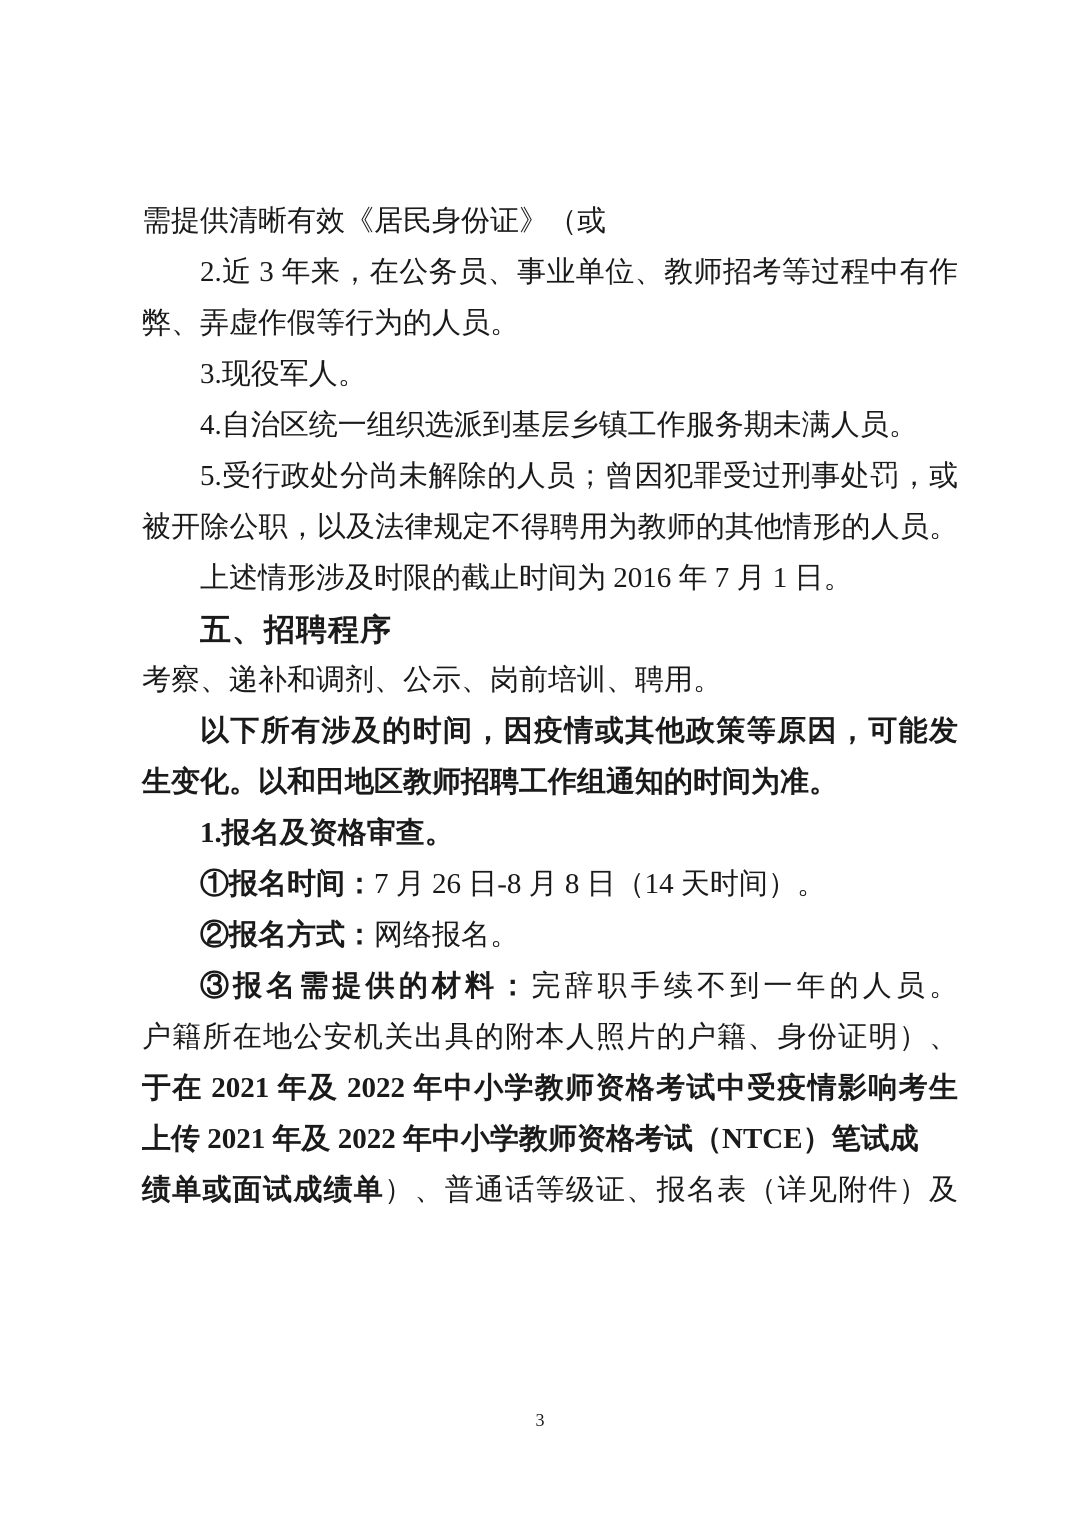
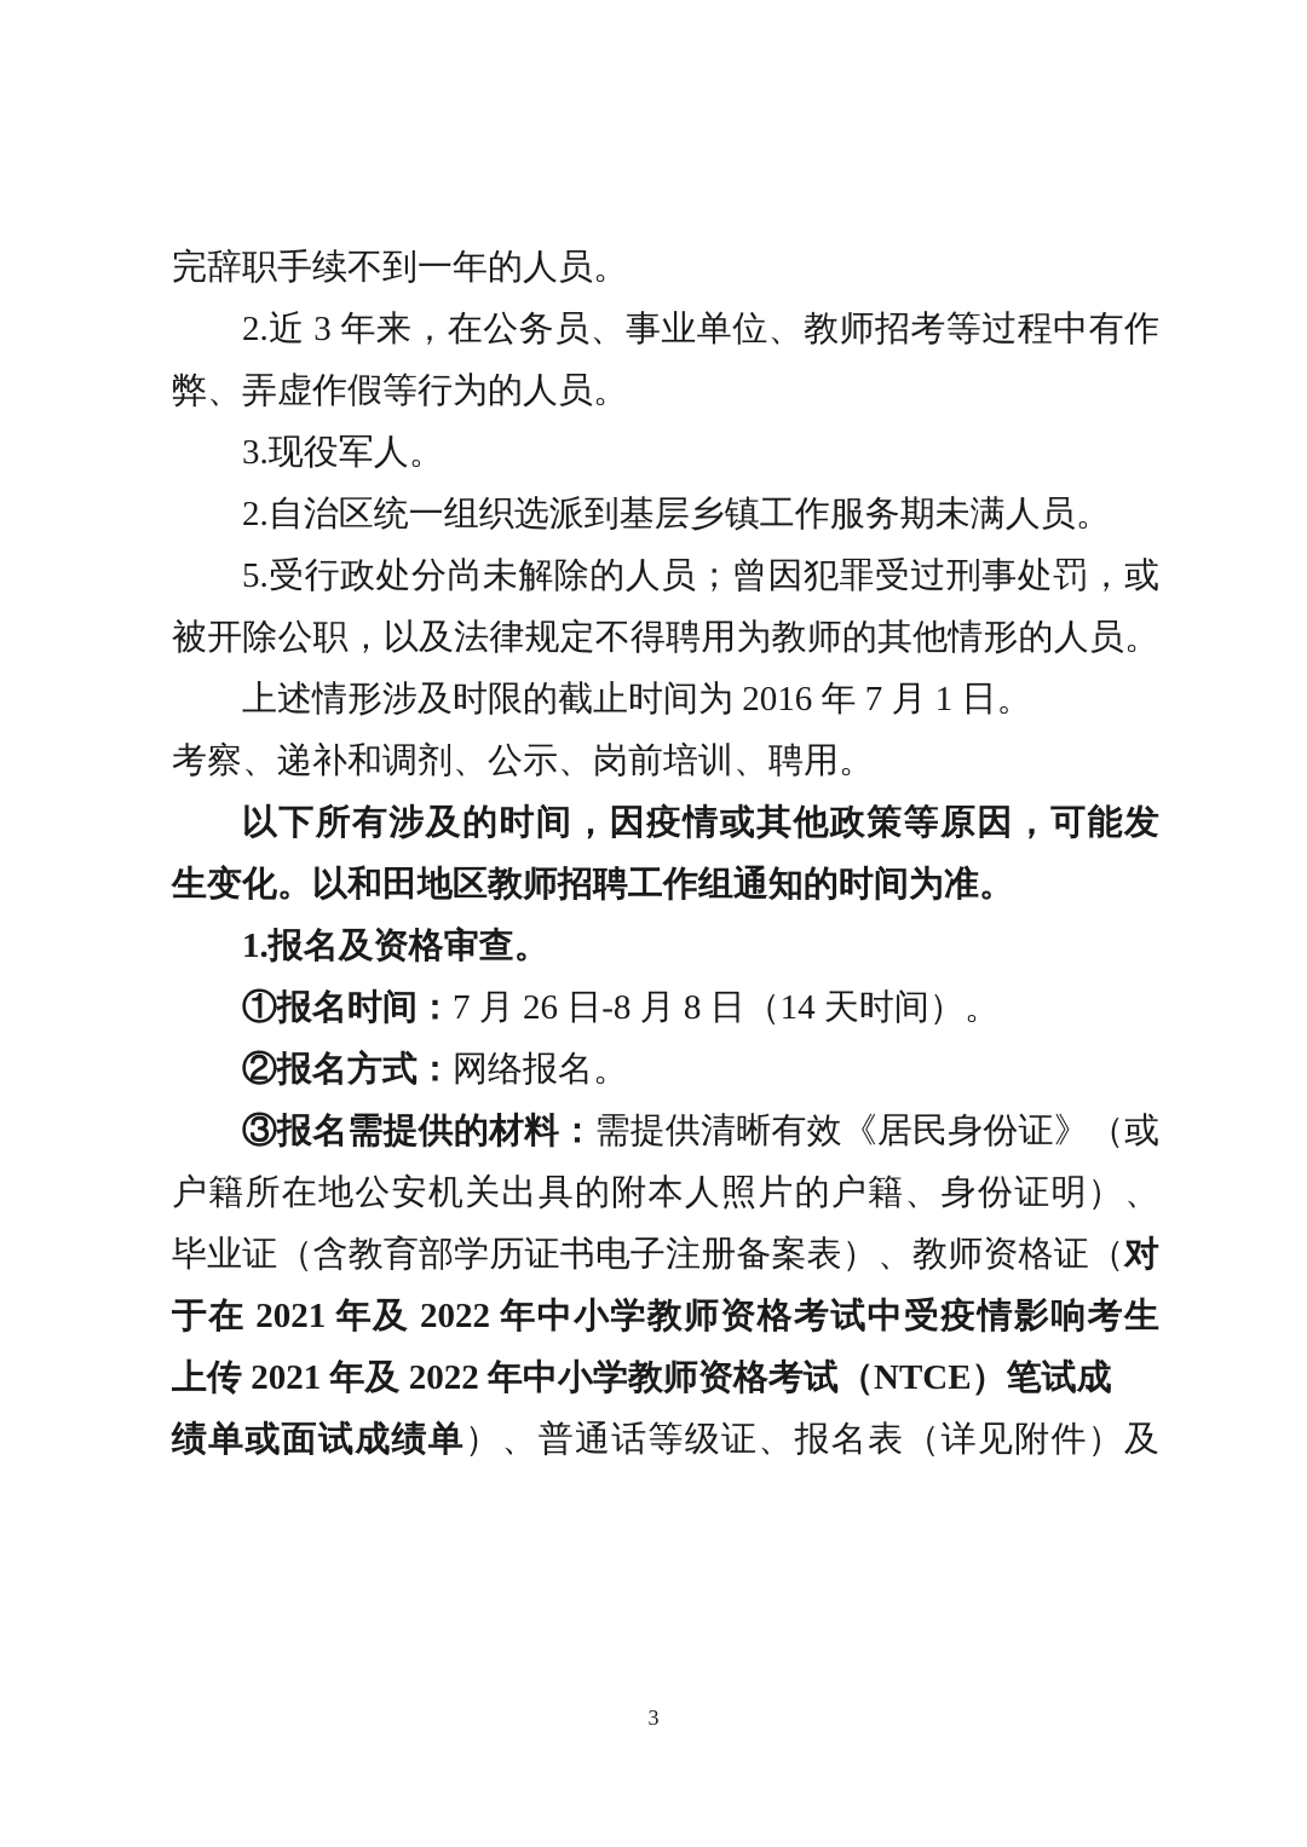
- 需提供清晰有效《居民身份证》（或
+ 完辞职手续不到一年的人员。
  2.近 3 年来，在公务员、事业单位、教师招考等过程中有作
  弊、弄虚作假等行为的人员。
  3.现役军人。
- 4.自治区统一组织选派到基层乡镇工作服务期未满人员。
+ 2.自治区统一组织选派到基层乡镇工作服务期未满人员。
  5.受行政处分尚未解除的人员；曾因犯罪受过刑事处罚，或
  被开除公职，以及法律规定不得聘用为教师的其他情形的人员。
  上述情形涉及时限的截止时间为 2016 年 7 月 1 日。
- 五、招聘程序
  考察、递补和调剂、公示、岗前培训、聘用。
  以下所有涉及的时间，因疫情或其他政策等原因，可能发
  生变化。以和田地区教师招聘工作组通知的时间为准。
  1.报名及资格审查。
  ①报名时间：7 月 26 日-8 月 8 日（14 天时间）。
  ②报名方式：网络报名。
- ③报名需提供的材料：完辞职手续不到一年的人员。
+ ③报名需提供的材料：需提供清晰有效《居民身份证》（或
  户籍所在地公安机关出具的附本人照片的户籍、身份证明）、
+ 毕业证（含教育部学历证书电子注册备案表）、教师资格证（对
  于在 2021 年及 2022 年中小学教师资格考试中受疫情影响考生
  上传 2021 年及 2022 年中小学教师资格考试（NTCE）笔试成
  绩单或面试成绩单）、普通话等级证、报名表（详见附件）及
  3
